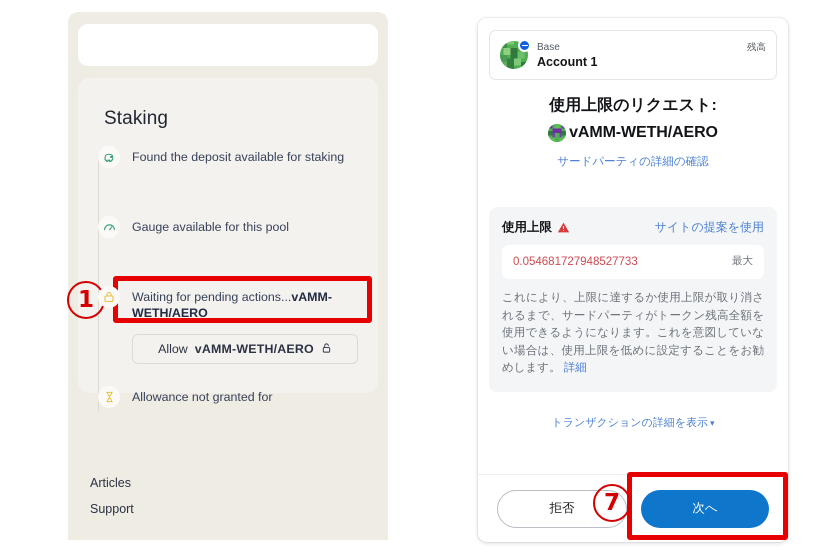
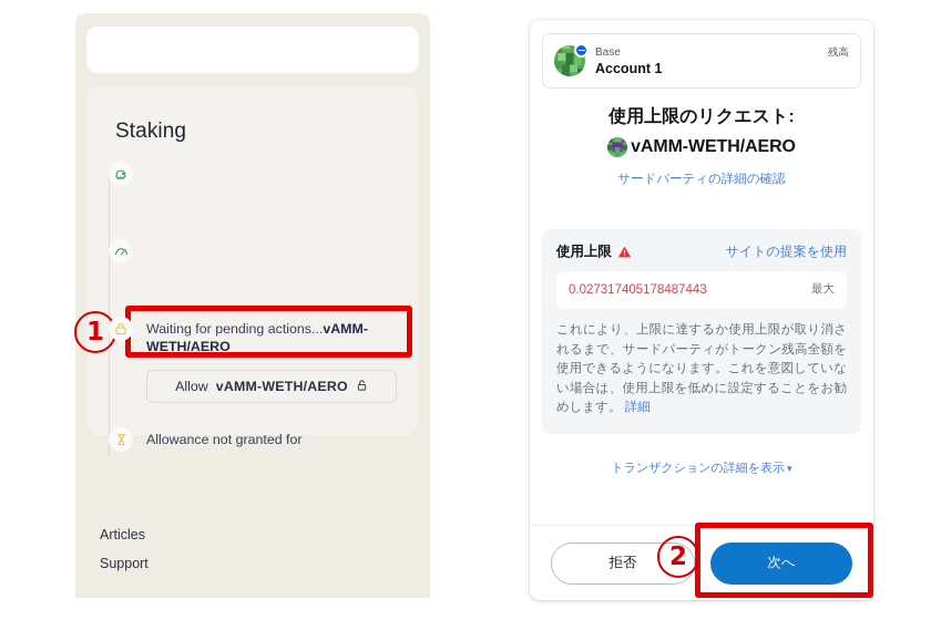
  Staking
- Found the deposit available for staking
- Gauge available for this pool
  Waiting for pending actions...vAMM-WETH/AERO
  Allow
  vAMM-WETH/AERO
  Allowance not granted for
  Articles
  Support
  Base
  残高
  Account 1
  使用上限のリクエスト:
  vAMM-WETH/AERO
  サードパーティの詳細の確認
  使用上限
  サイトの提案を使用
- 0.054681727948527733
+ 0.027317405178487443
  最大
  これにより、上限に達するか使用上限が取り消されるまで、サードパーティがトークン残高全額を使用できるようになります。これを意図していない場合は、使用上限を低めに設定することをお勧めします。 詳細
  トランザクションの詳細を表示 ▾
  拒否
  次へ
  1
- 7
+ 2
